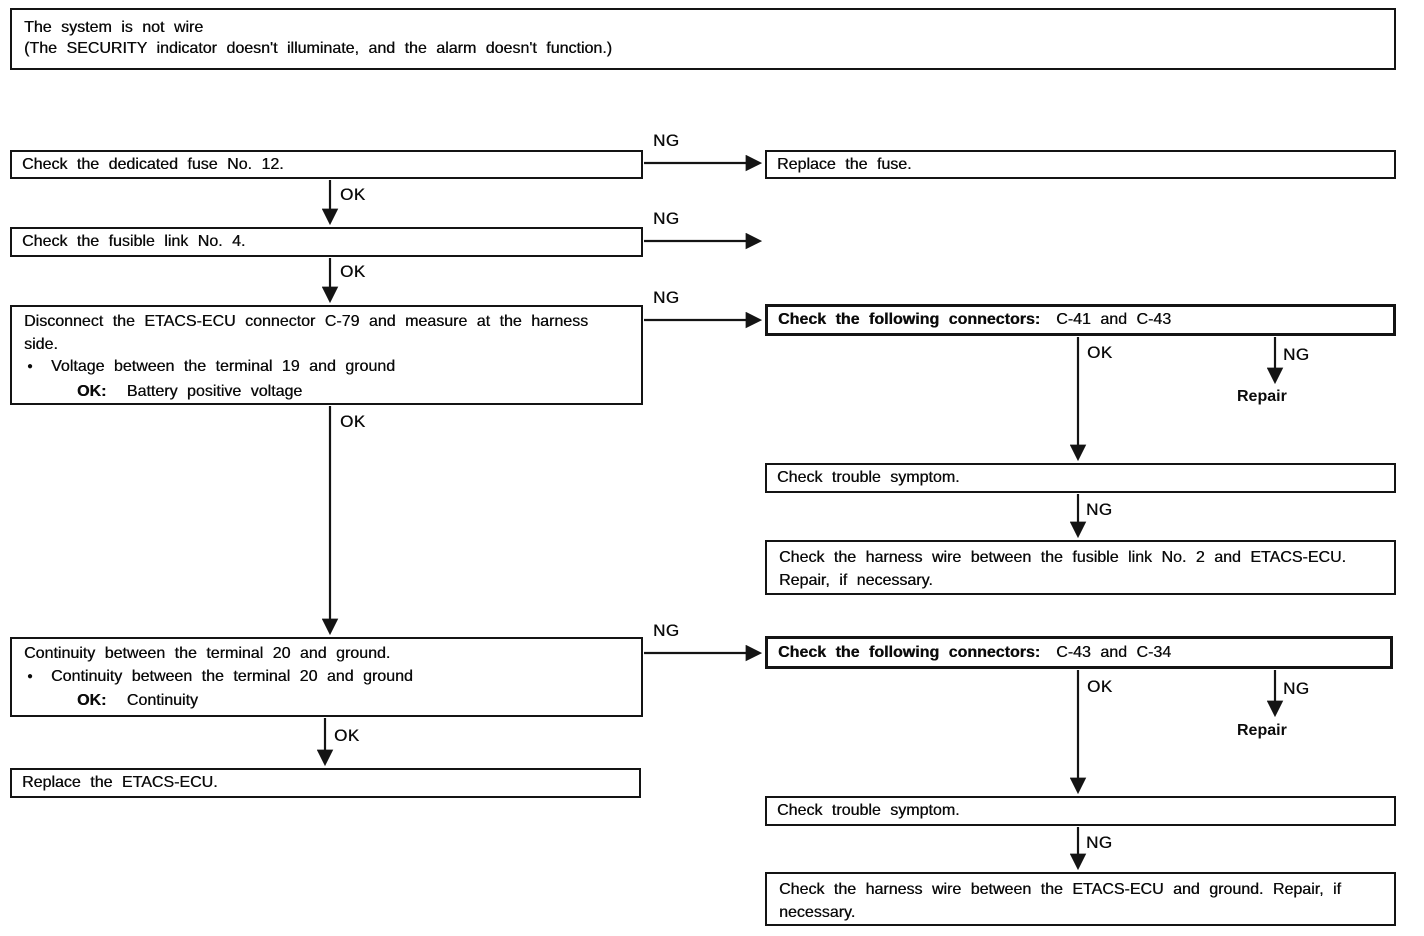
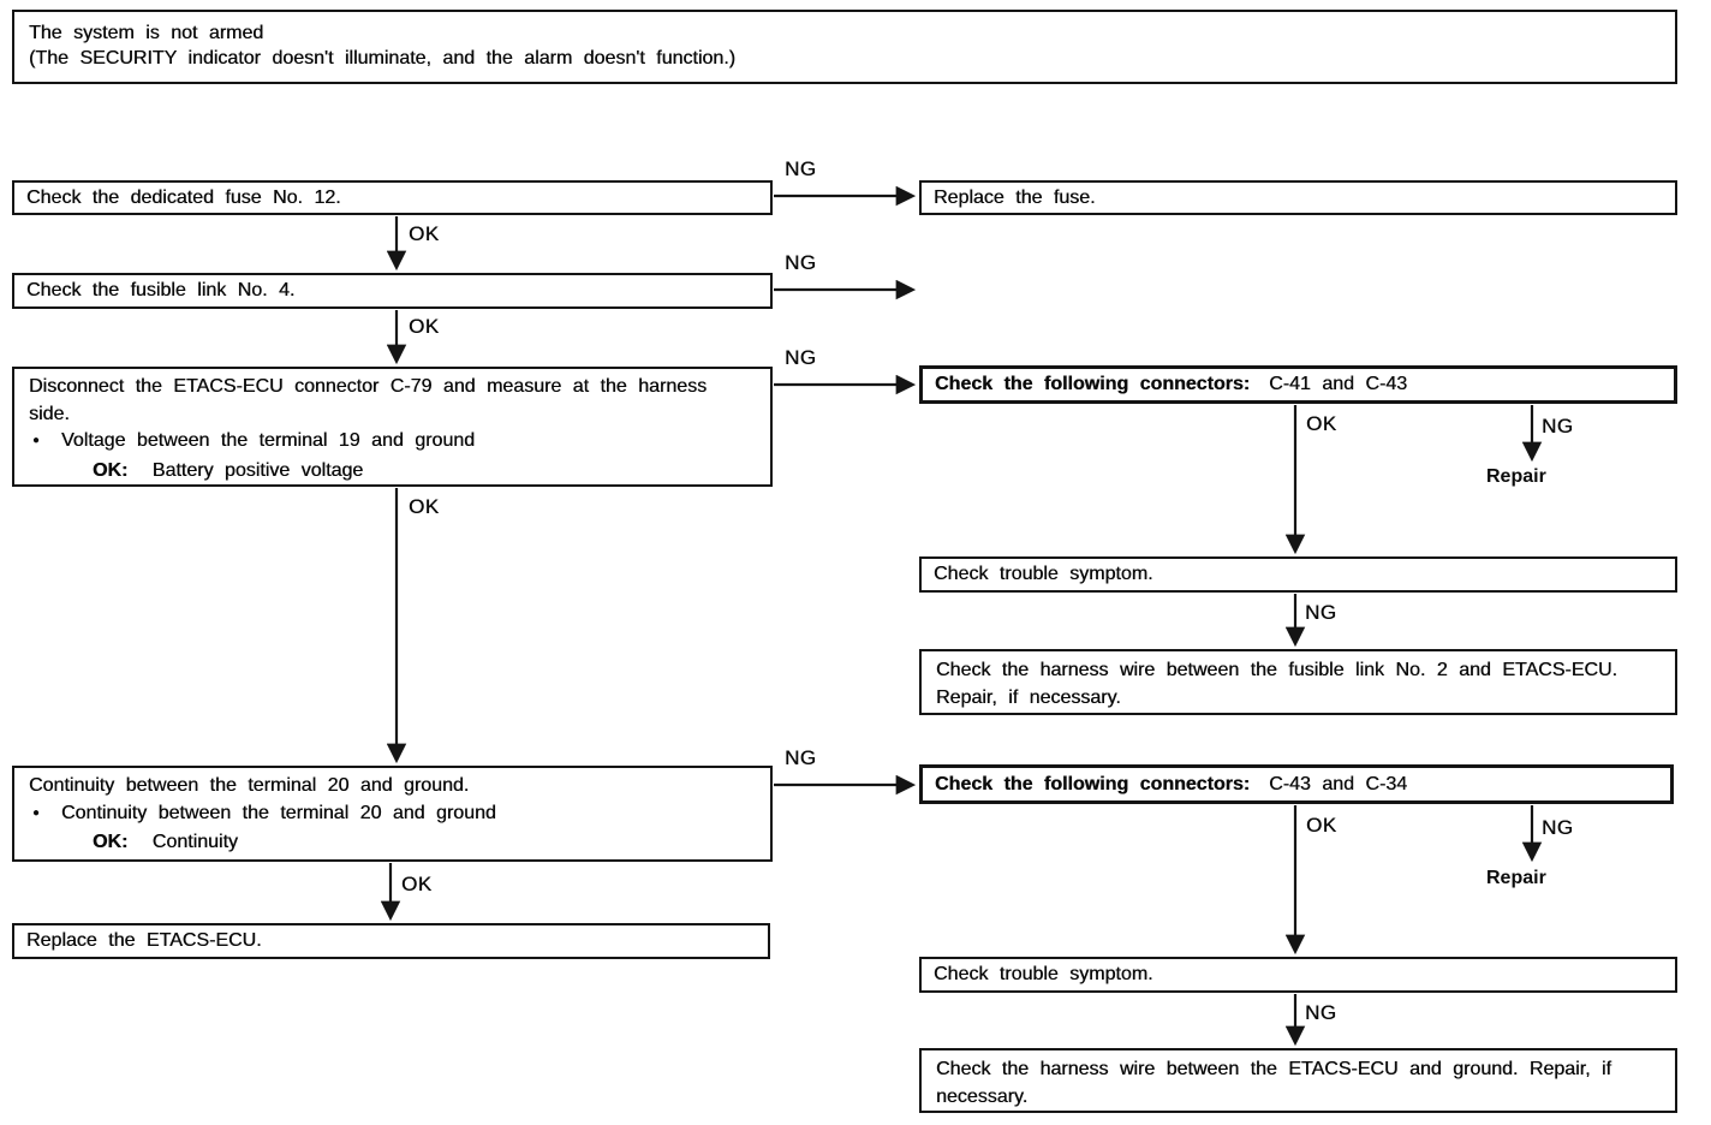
- The system is not wire
+ The system is not armed
  (The SECURITY indicator doesn't illuminate, and the alarm doesn't function.)
  Check the dedicated fuse No. 12.
  Check the fusible link No. 4.
  Disconnect the ETACS-ECU connector C-79 and measure at the harness side.
  ●
  Voltage between the terminal 19 and ground
  OK: Battery positive voltage
  Continuity between the terminal 20 and ground.
  ●
  Continuity between the terminal 20 and ground
  OK: Continuity
  Replace the ETACS-ECU.
  Replace the fuse.
  Check the following connectors:
  C-41 and C-43
  Repair
  Check trouble symptom.
  Check the harness wire between the fusible link No. 2 and ETACS-ECU. Repair, if necessary.
  Check the following connectors:
  C-43 and C-34
  Repair
  Check trouble symptom.
  Check the harness wire between the ETACS-ECU and ground. Repair, if necessary.
  NG
  OK
  NG
  OK
  NG
  OK
  OK
  NG
  NG
  NG
  OK
  NG
  OK
  NG
